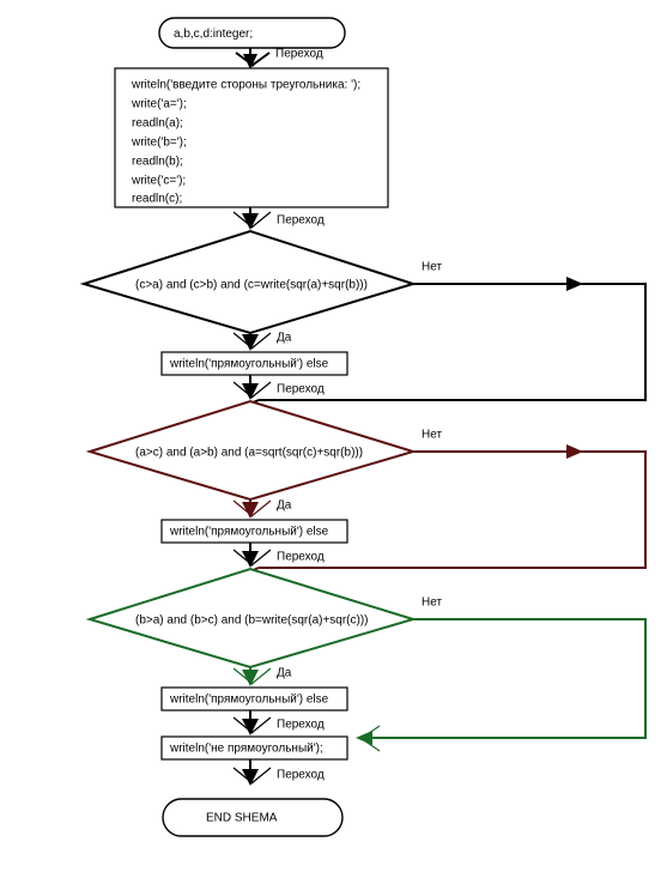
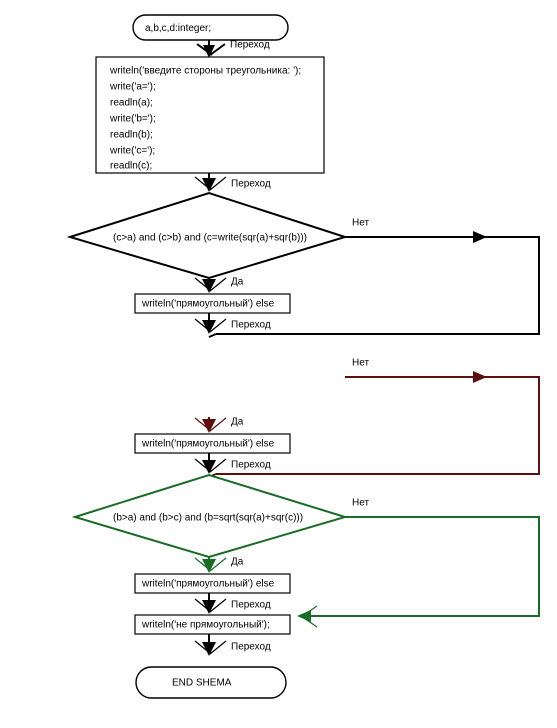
  a,b,c,d:integer;
  Переход
  writeln('введите стороны треугольника: ');
  write('a=');
  readln(a);
  write('b=');
  readln(b);
  write('c=');
  readln(c);
  Переход
  (c>a) and (c>b) and (c=write(sqr(a)+sqr(b)))
  Нет
  Да
  writeln('прямоугольный') else
  Переход
- (a>c) and (a>b) and (a=sqrt(sqr(c)+sqr(b)))
  Нет
  Да
  writeln('прямоугольный') else
  Переход
- (b>a) and (b>c) and (b=write(sqr(a)+sqr(c)))
+ (b>a) and (b>c) and (b=sqrt(sqr(a)+sqr(c)))
  Нет
  Да
  writeln('прямоугольный') else
  Переход
  writeln('не прямоугольный');
  Переход
  END SHEMA
